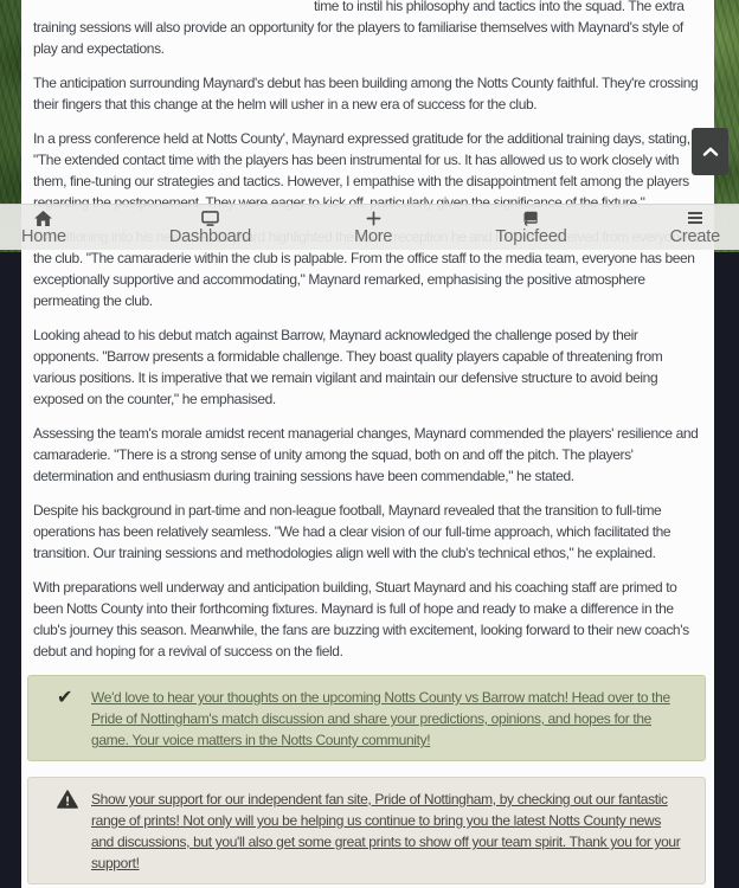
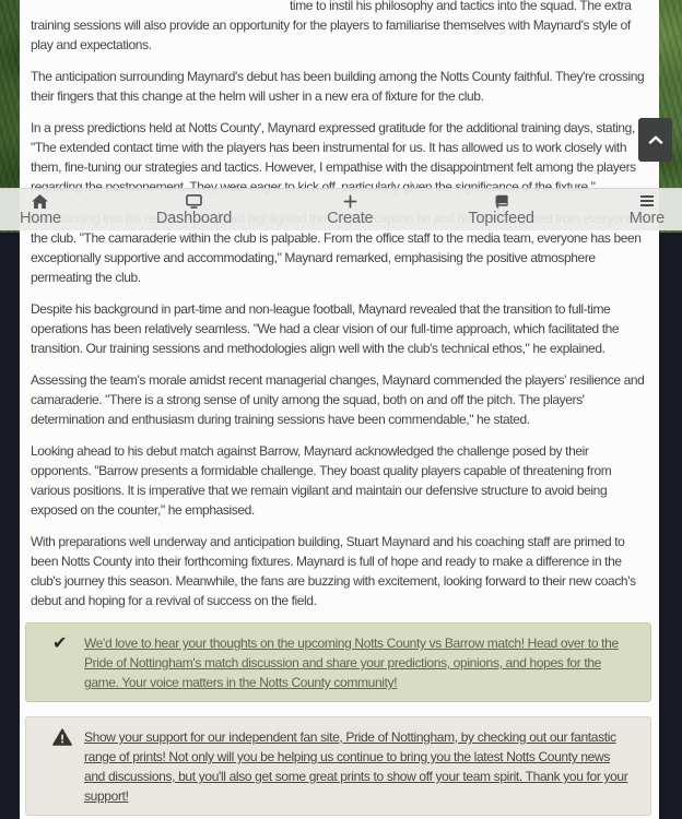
  time to instil his philosophy and tactics into the squad. The extra training sessions will also provide an opportunity for the players to familiarise themselves with Maynard's style of play and expectations.
- The anticipation surrounding Maynard's debut has been building among the Notts County faithful. They're crossing their fingers that this change at the helm will usher in a new era of success for the club.
+ The anticipation surrounding Maynard's debut has been building among the Notts County faithful. They're crossing their fingers that this change at the helm will usher in a new era of fixture for the club.
- In a press conference held at Notts County', Maynard expressed gratitude for the additional training days, stating, "The extended contact time with the players has been instrumental for us. It has allowed us to work closely with them, fine-tuning our strategies and tactics. However, I empathise with the disappointment felt among the players regarding the postponement. They were eager to kick off, particularly given the significance of the fixture."
+ In a press predictions held at Notts County', Maynard expressed gratitude for the additional training days, stating, "The extended contact time with the players has been instrumental for us. It has allowed us to work closely with them, fine-tuning our strategies and tactics. However, I empathise with the disappointment felt among the players regarding the postponement. They were eager to kick off, particularly given the significance of the fixture."
- Looking ahead to his debut match against Barrow, Maynard acknowledged the challenge posed by their opponents. "Barrow presents a formidable challenge. They boast quality players capable of threatening from various positions. It is imperative that we remain vigilant and maintain our defensive structure to avoid being exposed on the counter," he emphasised.
+ Despite his background in part-time and non-league football, Maynard revealed that the transition to full-time operations has been relatively seamless. "We had a clear vision of our full-time approach, which facilitated the transition. Our training sessions and methodologies align well with the club's technical ethos," he explained.
  Assessing the team's morale amidst recent managerial changes, Maynard commended the players' resilience and camaraderie. "There is a strong sense of unity among the squad, both on and off the pitch. The players' determination and enthusiasm during training sessions have been commendable," he stated.
- Despite his background in part-time and non-league football, Maynard revealed that the transition to full-time operations has been relatively seamless. "We had a clear vision of our full-time approach, which facilitated the transition. Our training sessions and methodologies align well with the club's technical ethos," he explained.
+ Looking ahead to his debut match against Barrow, Maynard acknowledged the challenge posed by their opponents. "Barrow presents a formidable challenge. They boast quality players capable of threatening from various positions. It is imperative that we remain vigilant and maintain our defensive structure to avoid being exposed on the counter," he emphasised.
  With preparations well underway and anticipation building, Stuart Maynard and his coaching staff are primed to been Notts County into their forthcoming fixtures. Maynard is full of hope and ready to make a difference in the club's journey this season. Meanwhile, the fans are buzzing with excitement, looking forward to their new coach's debut and hoping for a revival of success on the field.
  ✔
  We'd love to hear your thoughts on the upcoming Notts County vs Barrow match! Head over to the Pride of Nottingham's match discussion and share your predictions, opinions, and hopes for the game. Your voice matters in the Notts County community!
  Show your support for our independent fan site, Pride of Nottingham, by checking out our fantastic range of prints! Not only will you be helping us continue to bring you the latest Notts County news and discussions, but you'll also get some great prints to show off your team spirit. Thank you for your support!
  Home
  Dashboard
- More
+ Create
  Topicfeed
- Create
+ More
